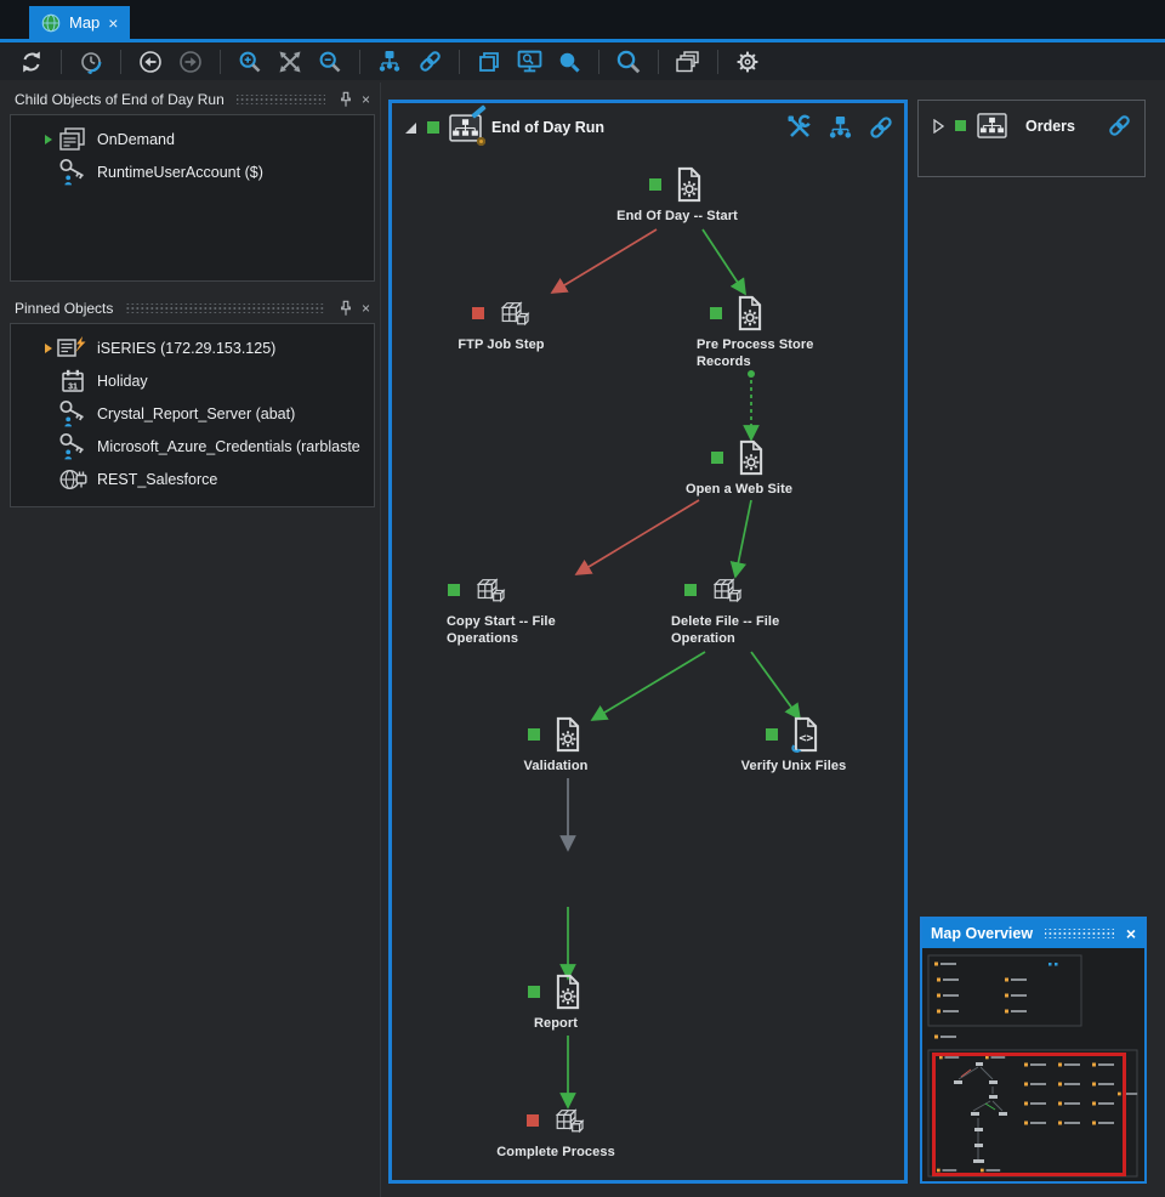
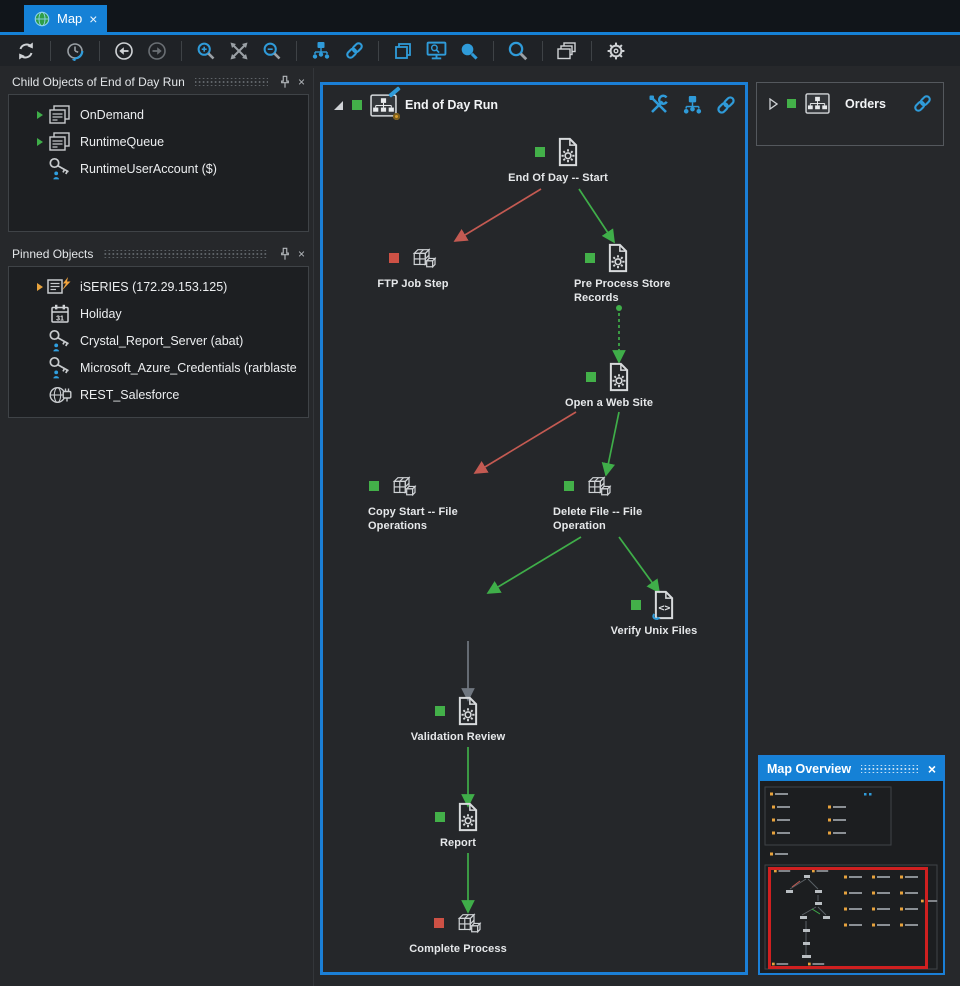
  Map
  ×
  Child Objects of End of Day Run
  ×
  OnDemand
+ RuntimeQueue
  RuntimeUserAccount ($)
  Pinned Objects
  ×
  iSERIES (172.29.153.125)
  Holiday
  Crystal_Report_Server (abat)
  Microsoft_Azure_Credentials (rarblaste
  REST_Salesforce
  End of Day Run
  End Of Day -- Start
  FTP Job Step
  Pre Process Store Records
  Open a Web Site
  Copy Start -- File Operations
  Delete File -- File Operation
- Validation
  Verify Unix Files
+ Validation Review
  Report
  Complete Process
  Orders
  Map Overview
  ×
